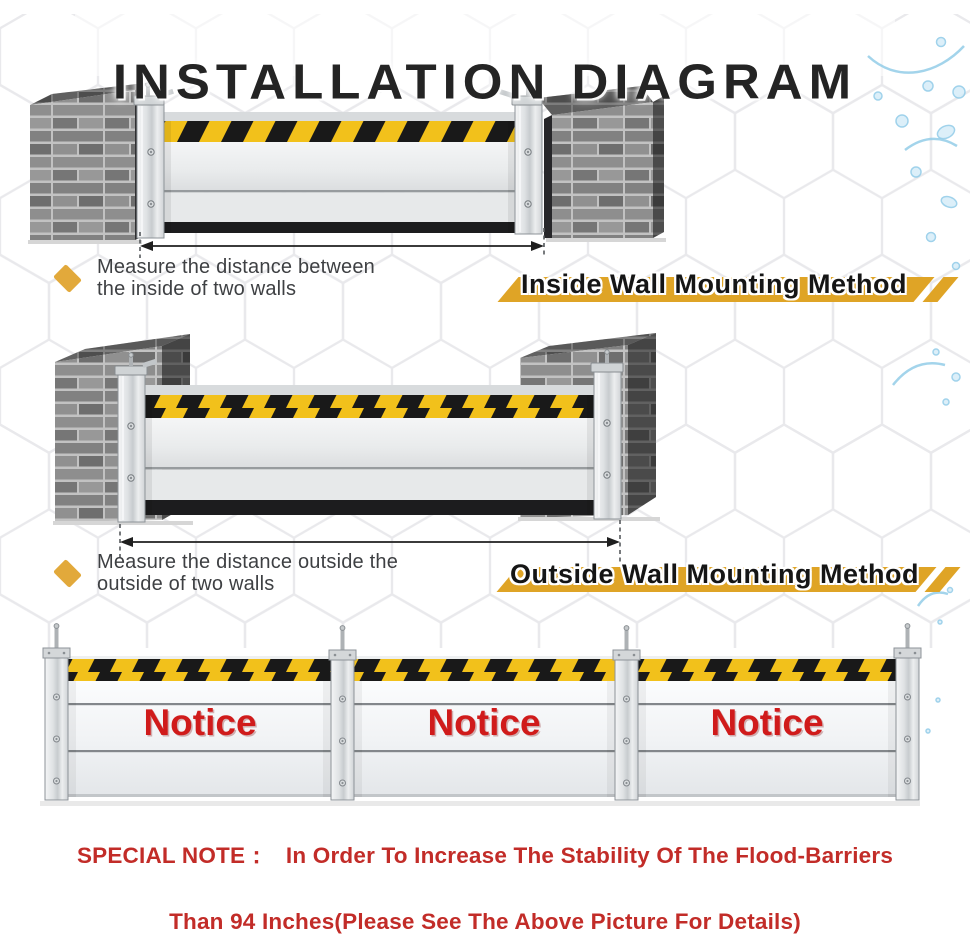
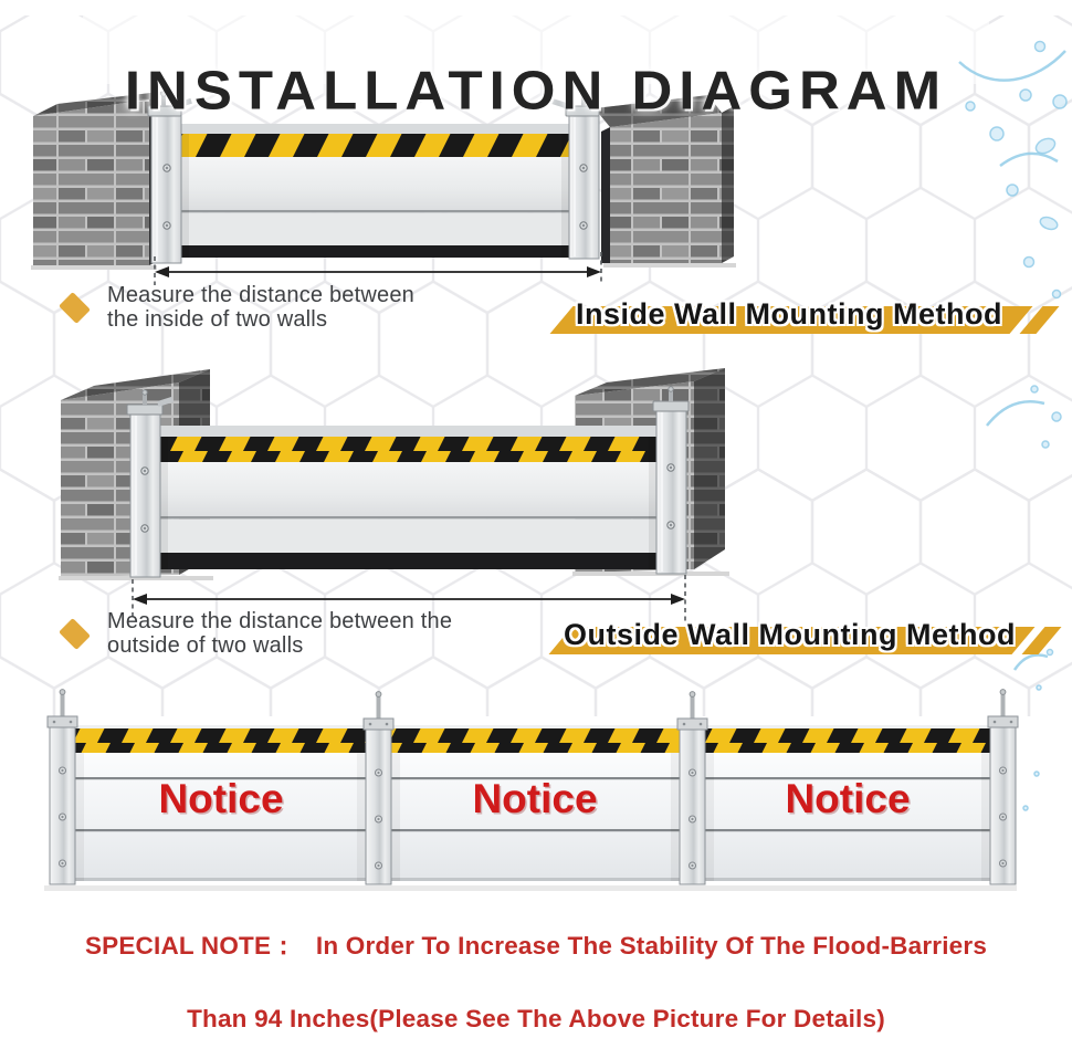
  INSTALLATION DIAGRAM
  Measure the distance between
  the inside of two walls
  Inside Wall Mounting Method
- Measure the distance outside the
+ Measure the distance between the
  outside of two walls
  Outside Wall Mounting Method
  Notice
  Notice
  Notice
  SPECIAL NOTE： In Order To Increase The Stability Of The Flood-Barriers
  Than 94 Inches(Please See The Above Picture For Details)
